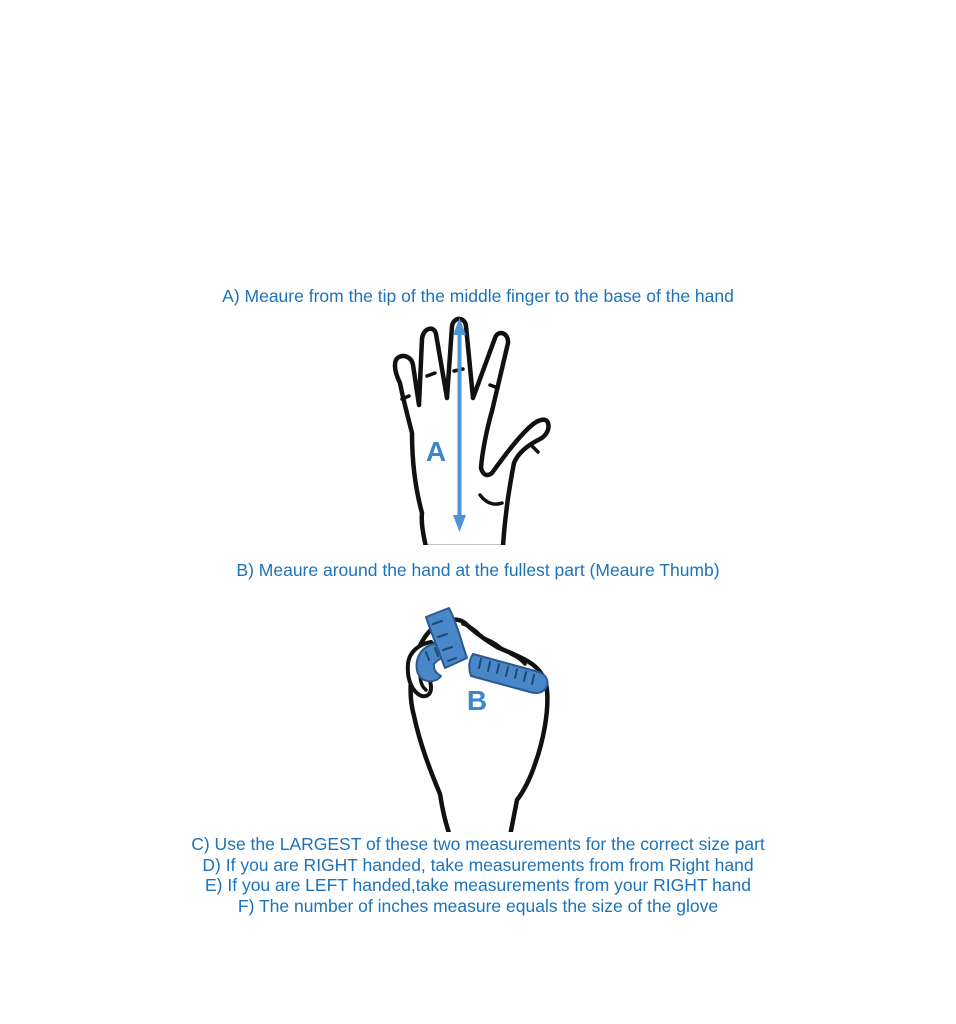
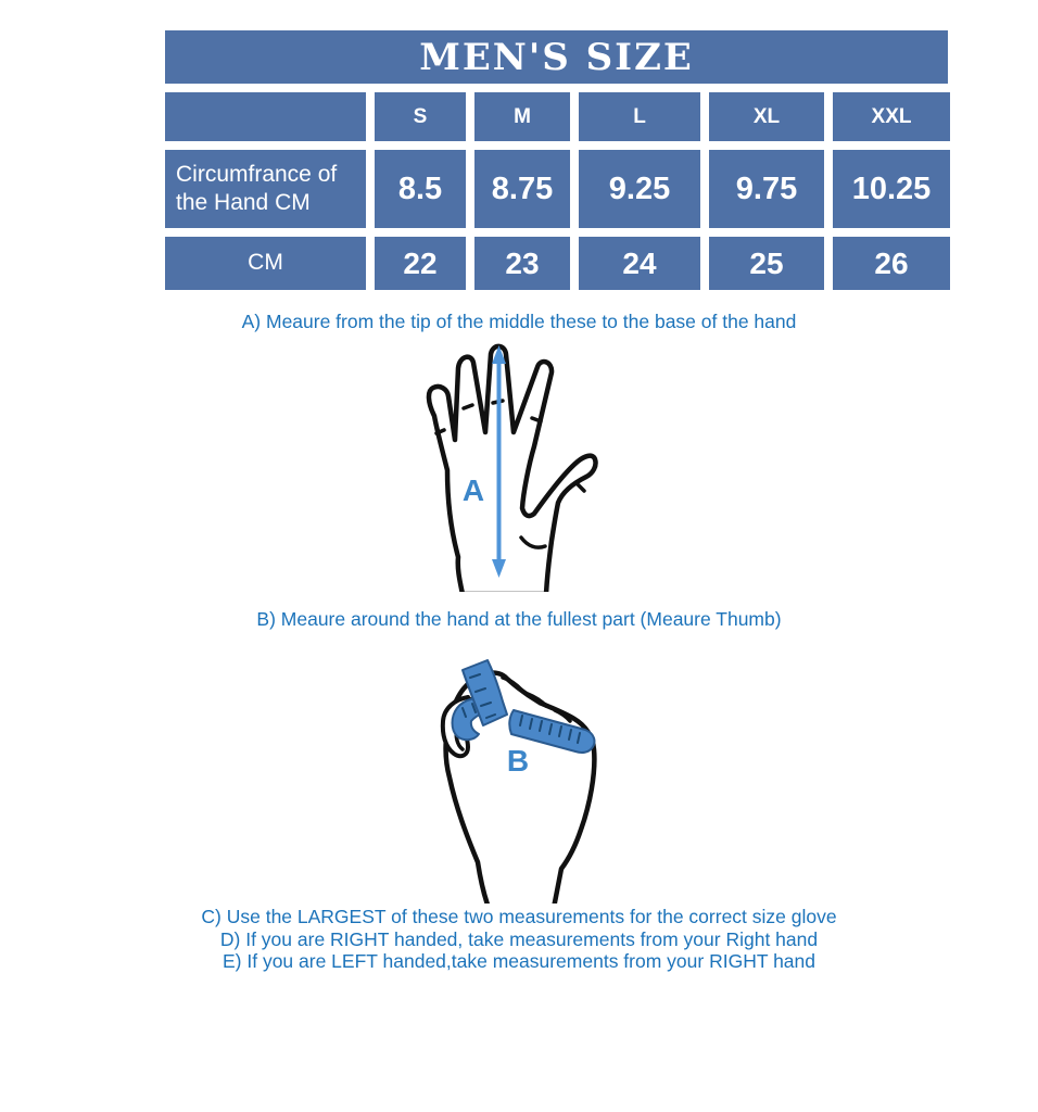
+ MEN'S SIZE
+ S
+ M
+ L
+ XL
+ XXL
+ Circumfrance of the Hand CM
+ 8.5
+ 8.75
+ 9.25
+ 9.75
+ 10.25
+ CM
+ 22
+ 23
+ 24
+ 25
+ 26
- A) Meaure from the tip of the middle finger to the base of the hand
+ A) Meaure from the tip of the middle these to the base of the hand
  A
  B) Meaure around the hand at the fullest part (Meaure Thumb)
  B
- C) Use the LARGEST of these two measurements for the correct size part
+ C) Use the LARGEST of these two measurements for the correct size glove
- D) If you are RIGHT handed, take measurements from from Right hand
+ D) If you are RIGHT handed, take measurements from your Right hand
  E) If you are LEFT handed,take measurements from your RIGHT hand
- F) The number of inches measure equals the size of the glove
